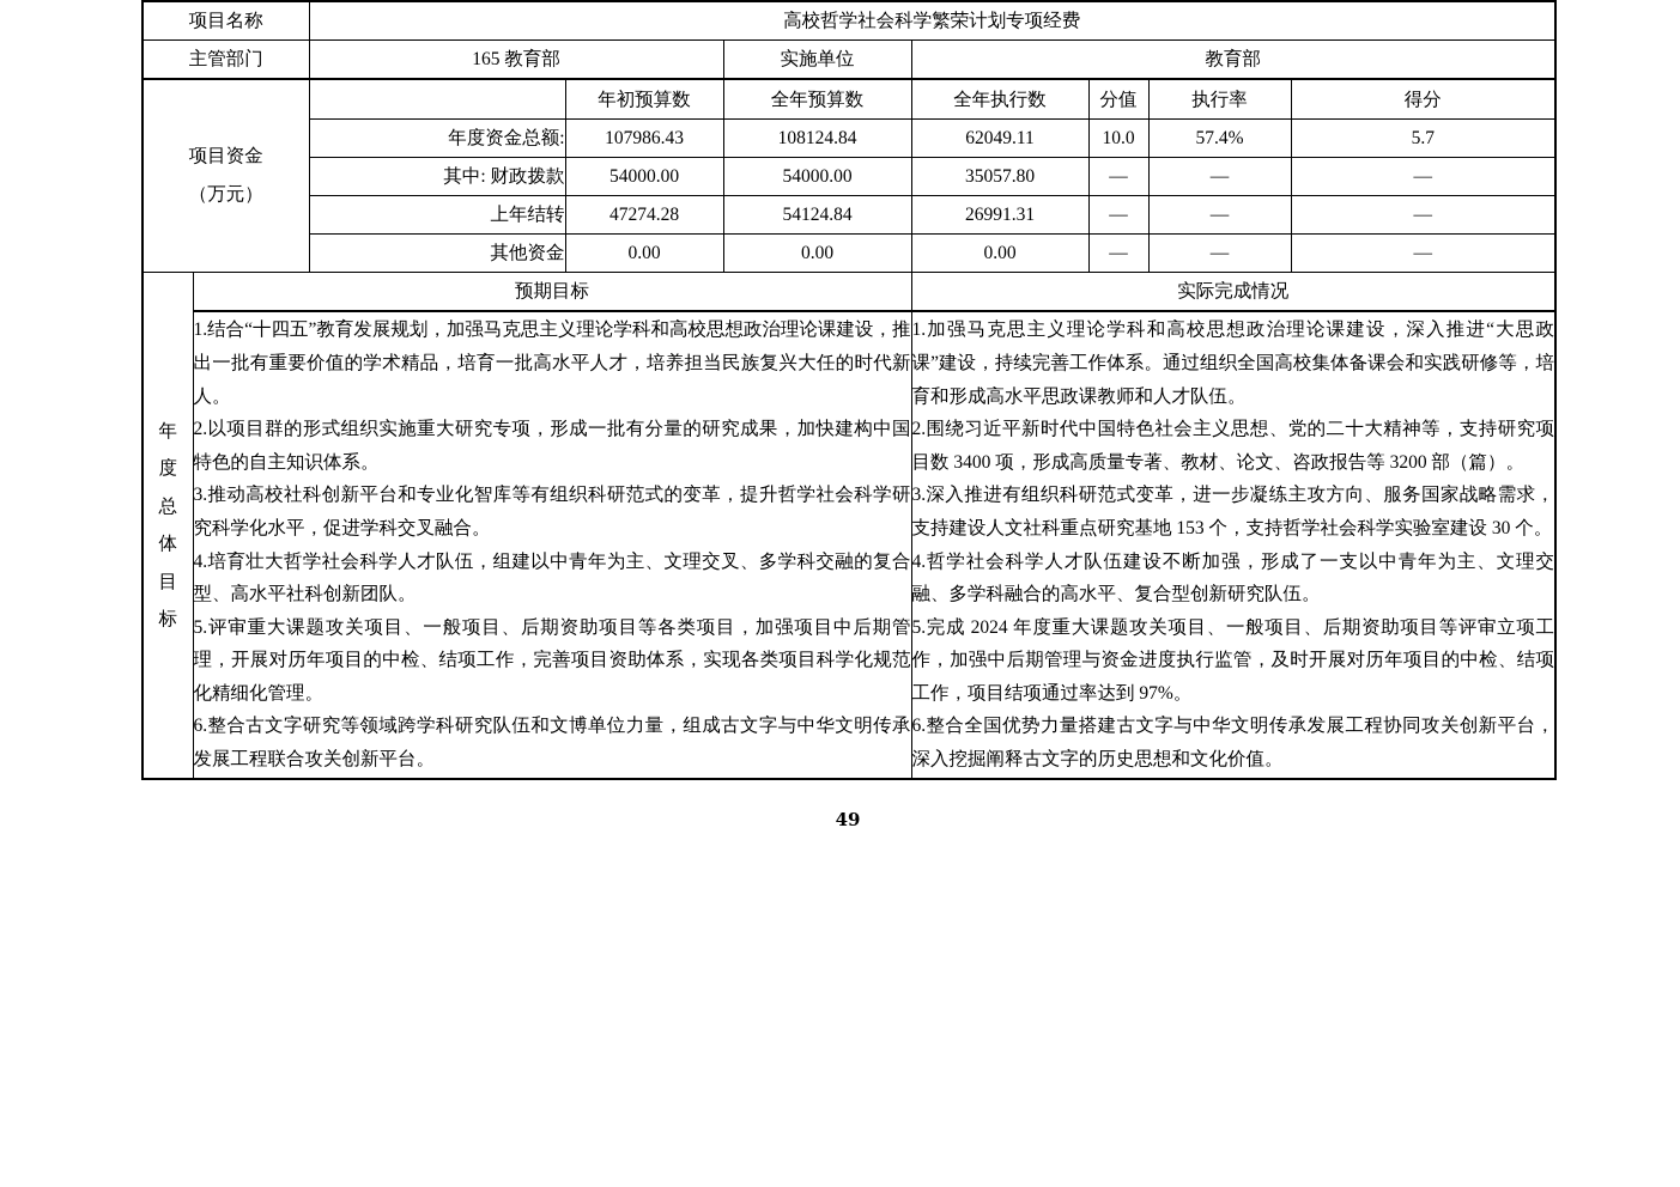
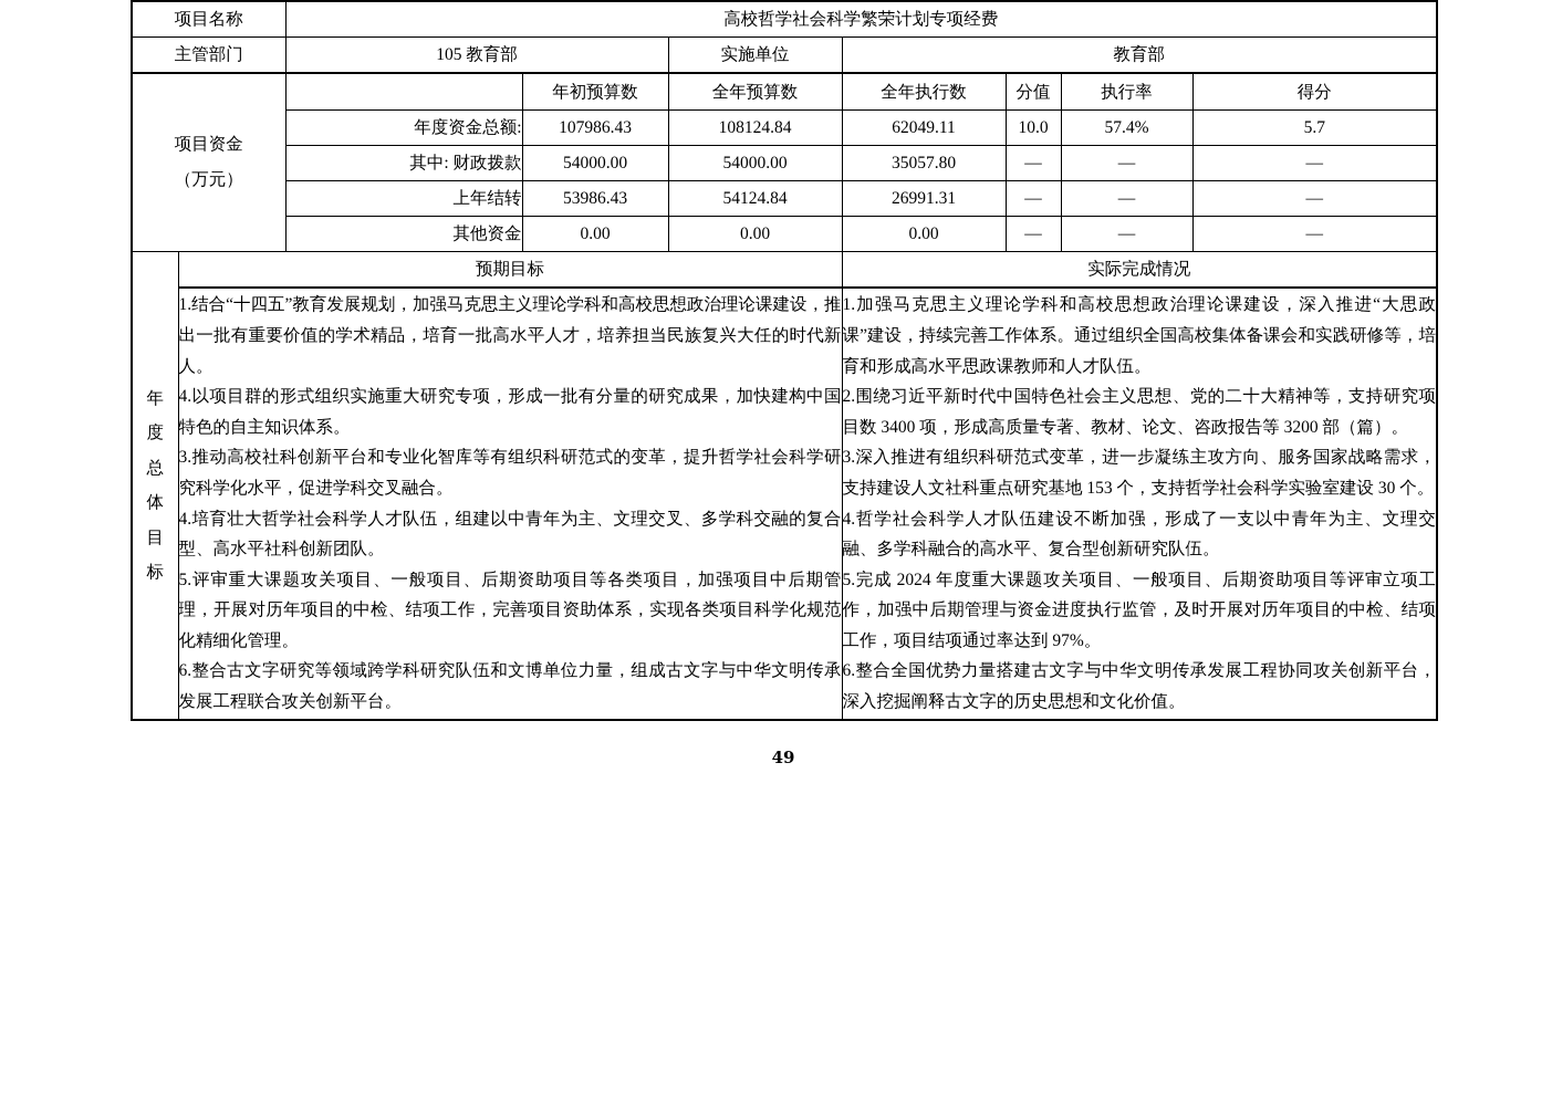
  项目名称	高校哲学社会科学繁荣计划专项经费
- 主管部门	165 教育部	实施单位	教育部
+ 主管部门	105 教育部	实施单位	教育部
  项目资金 （万元）		年初预算数	全年预算数	全年执行数	分值	执行率	得分
  年度资金总额:	107986.43	108124.84	62049.11	10.0	57.4%	5.7
  其中: 财政拨款	54000.00	54000.00	35057.80	—	—	—
- 上年结转	47274.28	54124.84	26991.31	—	—	—
+ 上年结转	53986.43	54124.84	26991.31	—	—	—
  其他资金	0.00	0.00	0.00	—	—	—
  年度总体目标	预期目标	实际完成情况
- 1.结合“十四五”教育发展规划，加强马克思主义理论学科和高校思想政治理论课建设，推出一批有重要价值的学术精品，培育一批高水平人才，培养担当民族复兴大任的时代新人。 2.以项目群的形式组织实施重大研究专项，形成一批有分量的研究成果，加快建构中国特色的自主知识体系。 3.推动高校社科创新平台和专业化智库等有组织科研范式的变革，提升哲学社会科学研究科学化水平，促进学科交叉融合。 4.培育壮大哲学社会科学人才队伍，组建以中青年为主、文理交叉、多学科交融的复合型、高水平社科创新团队。 5.评审重大课题攻关项目、一般项目、后期资助项目等各类项目，加强项目中后期管理，开展对历年项目的中检、结项工作，完善项目资助体系，实现各类项目科学化规范化精细化管理。 6.整合古文字研究等领域跨学科研究队伍和文博单位力量，组成古文字与中华文明传承发展工程联合攻关创新平台。	1.加强马克思主义理论学科和高校思想政治理论课建设，深入推进“大思政课”建设，持续完善工作体系。通过组织全国高校集体备课会和实践研修等，培育和形成高水平思政课教师和人才队伍。 2.围绕习近平新时代中国特色社会主义思想、党的二十大精神等，支持研究项目数 3400 项，形成高质量专著、教材、论文、咨政报告等 3200 部（篇）。 3.深入推进有组织科研范式变革，进一步凝练主攻方向、服务国家战略需求，支持建设人文社科重点研究基地 153 个，支持哲学社会科学实验室建设 30 个。 4.哲学社会科学人才队伍建设不断加强，形成了一支以中青年为主、文理交融、多学科融合的高水平、复合型创新研究队伍。 5.完成 2024 年度重大课题攻关项目、一般项目、后期资助项目等评审立项工作，加强中后期管理与资金进度执行监管，及时开展对历年项目的中检、结项工作，项目结项通过率达到 97%。 6.整合全国优势力量搭建古文字与中华文明传承发展工程协同攻关创新平台，深入挖掘阐释古文字的历史思想和文化价值。
+ 1.结合“十四五”教育发展规划，加强马克思主义理论学科和高校思想政治理论课建设，推出一批有重要价值的学术精品，培育一批高水平人才，培养担当民族复兴大任的时代新人。 4.以项目群的形式组织实施重大研究专项，形成一批有分量的研究成果，加快建构中国特色的自主知识体系。 3.推动高校社科创新平台和专业化智库等有组织科研范式的变革，提升哲学社会科学研究科学化水平，促进学科交叉融合。 4.培育壮大哲学社会科学人才队伍，组建以中青年为主、文理交叉、多学科交融的复合型、高水平社科创新团队。 5.评审重大课题攻关项目、一般项目、后期资助项目等各类项目，加强项目中后期管理，开展对历年项目的中检、结项工作，完善项目资助体系，实现各类项目科学化规范化精细化管理。 6.整合古文字研究等领域跨学科研究队伍和文博单位力量，组成古文字与中华文明传承发展工程联合攻关创新平台。	1.加强马克思主义理论学科和高校思想政治理论课建设，深入推进“大思政课”建设，持续完善工作体系。通过组织全国高校集体备课会和实践研修等，培育和形成高水平思政课教师和人才队伍。 2.围绕习近平新时代中国特色社会主义思想、党的二十大精神等，支持研究项目数 3400 项，形成高质量专著、教材、论文、咨政报告等 3200 部（篇）。 3.深入推进有组织科研范式变革，进一步凝练主攻方向、服务国家战略需求，支持建设人文社科重点研究基地 153 个，支持哲学社会科学实验室建设 30 个。 4.哲学社会科学人才队伍建设不断加强，形成了一支以中青年为主、文理交融、多学科融合的高水平、复合型创新研究队伍。 5.完成 2024 年度重大课题攻关项目、一般项目、后期资助项目等评审立项工作，加强中后期管理与资金进度执行监管，及时开展对历年项目的中检、结项工作，项目结项通过率达到 97%。 6.整合全国优势力量搭建古文字与中华文明传承发展工程协同攻关创新平台，深入挖掘阐释古文字的历史思想和文化价值。
  49
